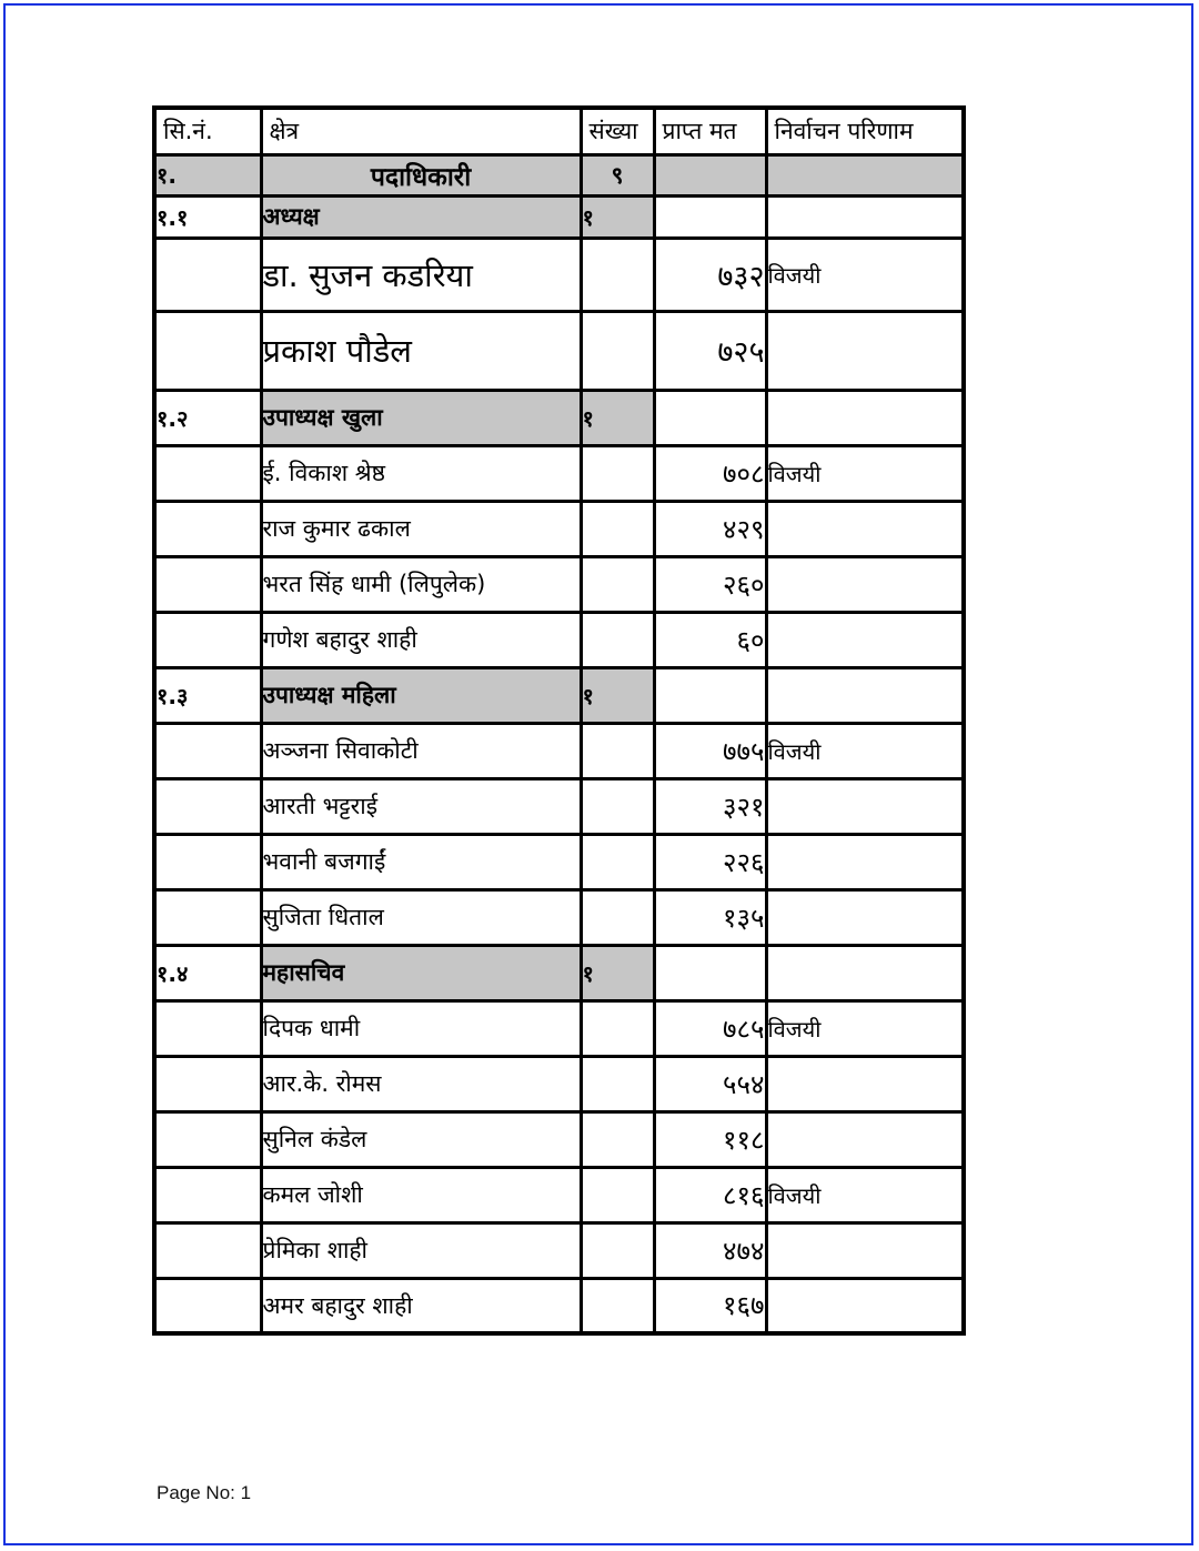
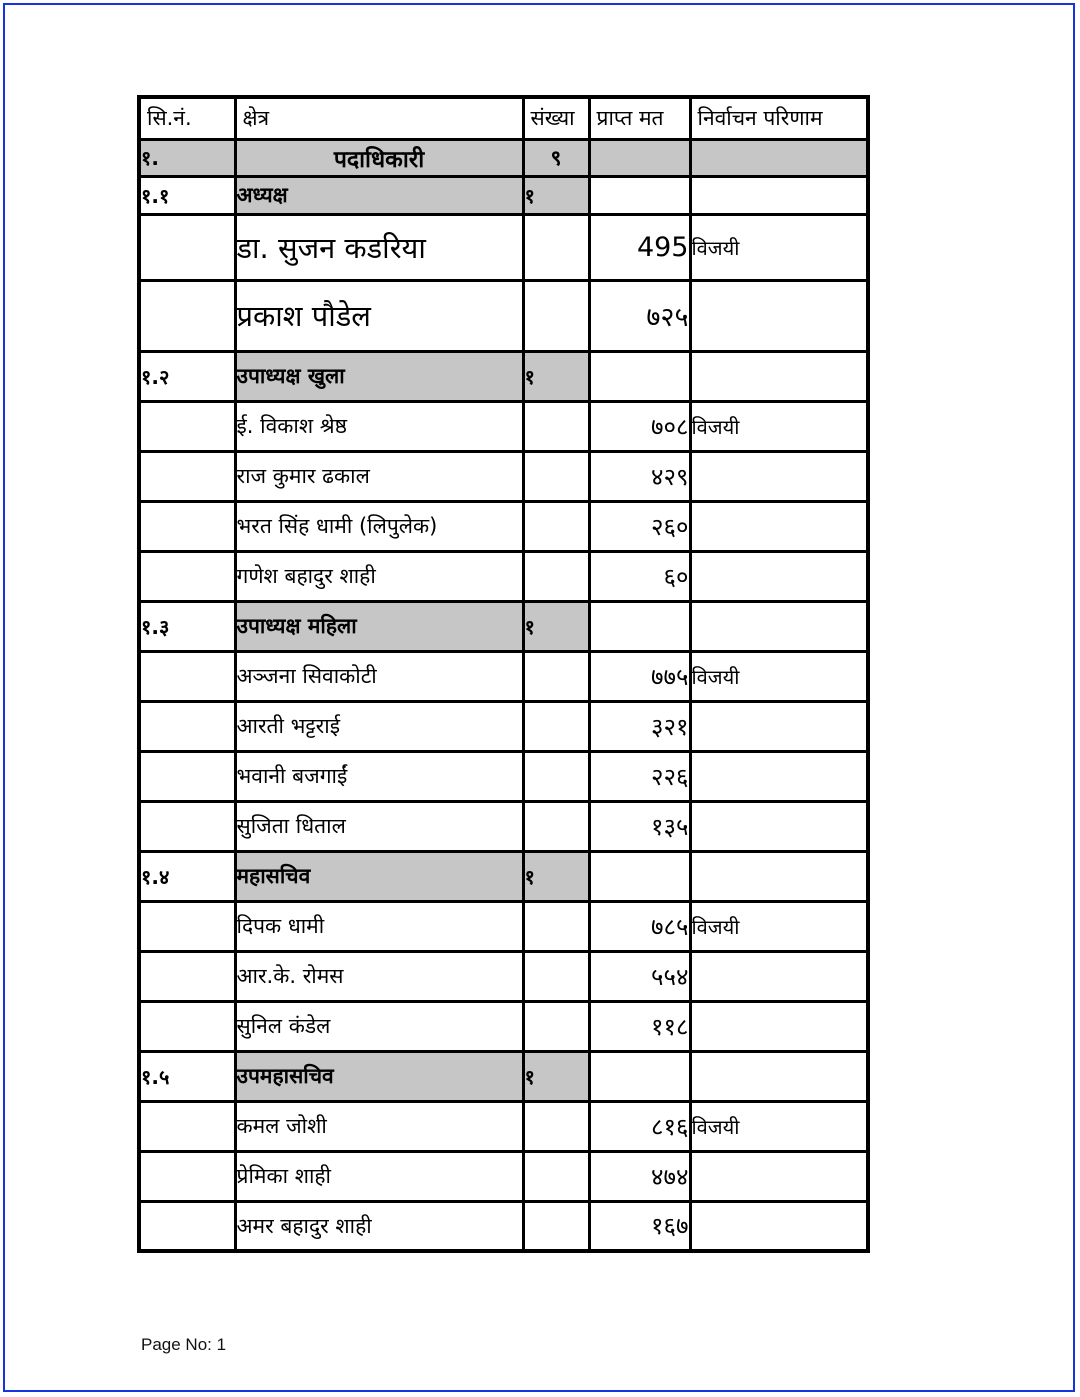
  सि.नं.	क्षेत्र	संख्या	प्राप्त मत	निर्वाचन परिणाम
  १.	पदाधिकारी	९
  १.१	अध्यक्ष	१
- 	डा. सुजन कडरिया		७३२	विजयी
+ 	डा. सुजन कडरिया		495	विजयी
  	प्रकाश पौडेल		७२५
  १.२	उपाध्यक्ष खुला	१
  	ई. विकाश श्रेष्ठ		७०८	विजयी
  	राज कुमार ढकाल		४२९
  	भरत सिंह धामी (लिपुलेक)		२६०
  	गणेश बहादुर शाही		६०
  १.३	उपाध्यक्ष महिला	१
  	अञ्जना सिवाकोटी		७७५	विजयी
  	आरती भट्टराई		३२१
  	भवानी बजगाईं		२२६
  	सुजिता धिताल		१३५
  १.४	महासचिव	१
  	दिपक धामी		७८५	विजयी
  	आर.के. रोमस		५५४
  	सुनिल कंडेल		११८
+ १.५	उपमहासचिव	१
  	कमल जोशी		८१६	विजयी
  	प्रेमिका शाही		४७४
  	अमर बहादुर शाही		१६७
  Page No: 1
